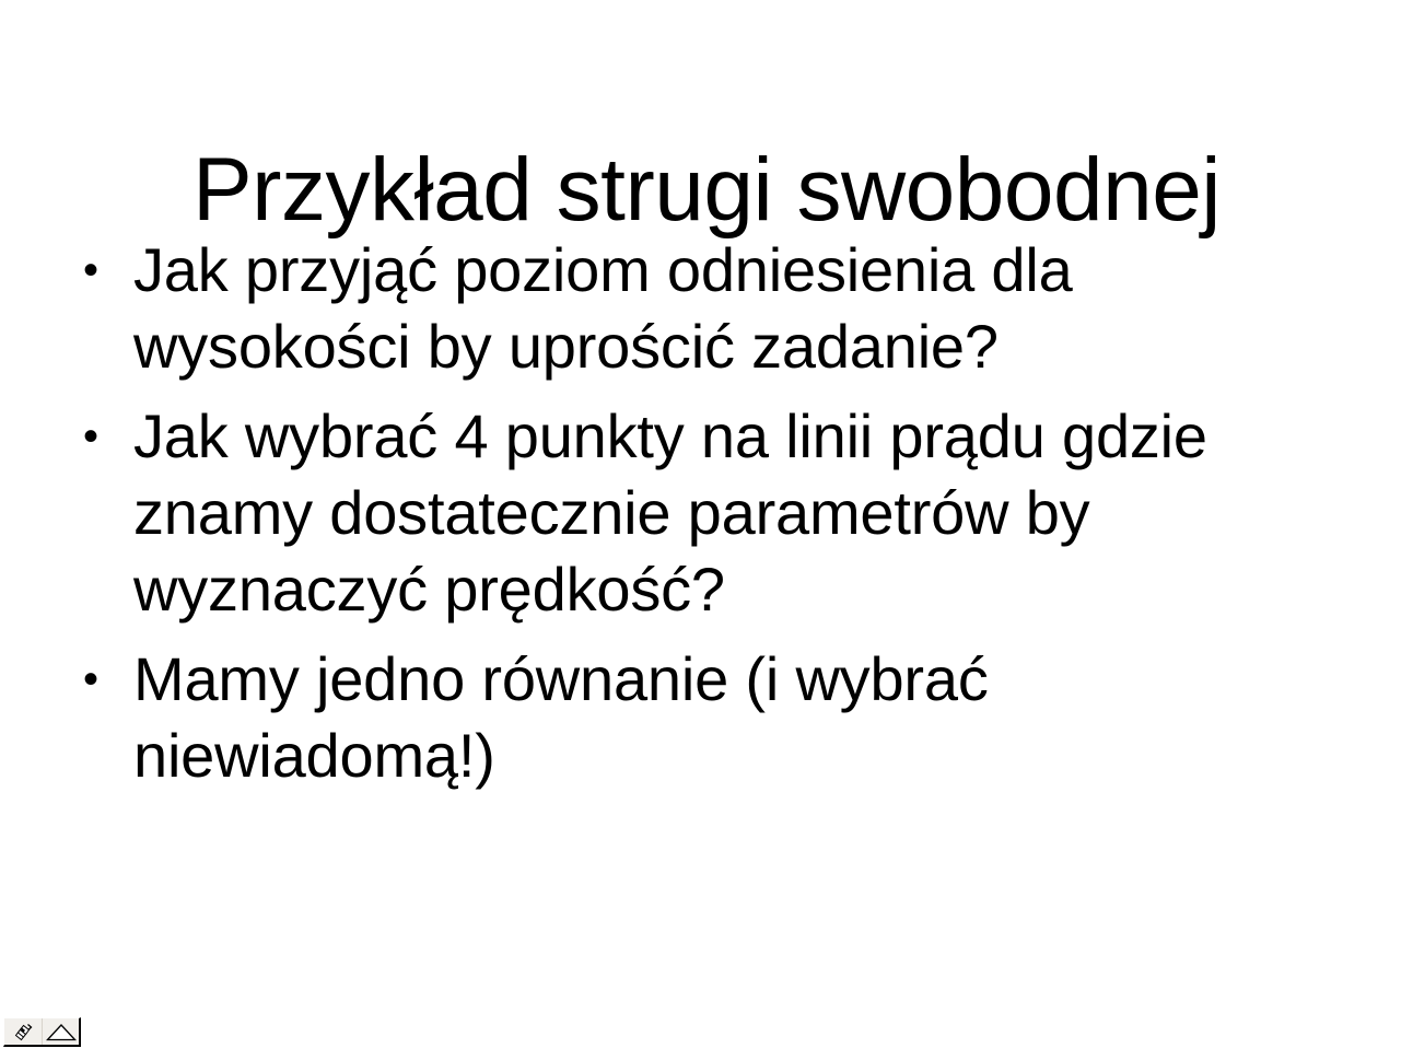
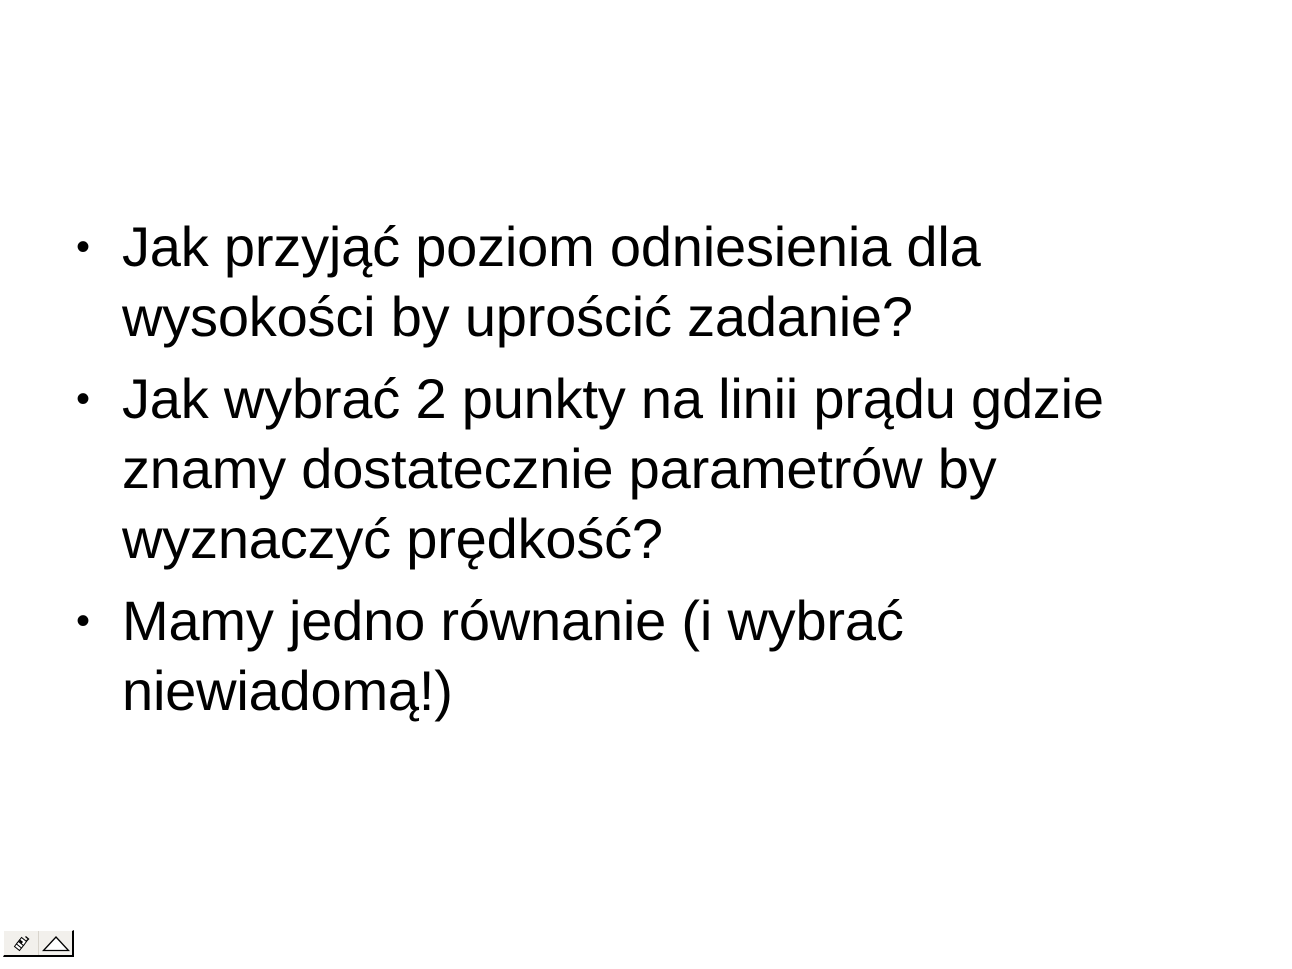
- Przykład strugi swobodnej
  •
  Jak przyjąć poziom odniesienia dla wysokości by uprościć zadanie?
  •
- Jak wybrać 4 punkty na linii prądu gdzie znamy dostatecznie parametrów by wyznaczyć prędkość?
+ Jak wybrać 2 punkty na linii prądu gdzie znamy dostatecznie parametrów by wyznaczyć prędkość?
  •
  Mamy jedno równanie (i wybrać niewiadomą!)
